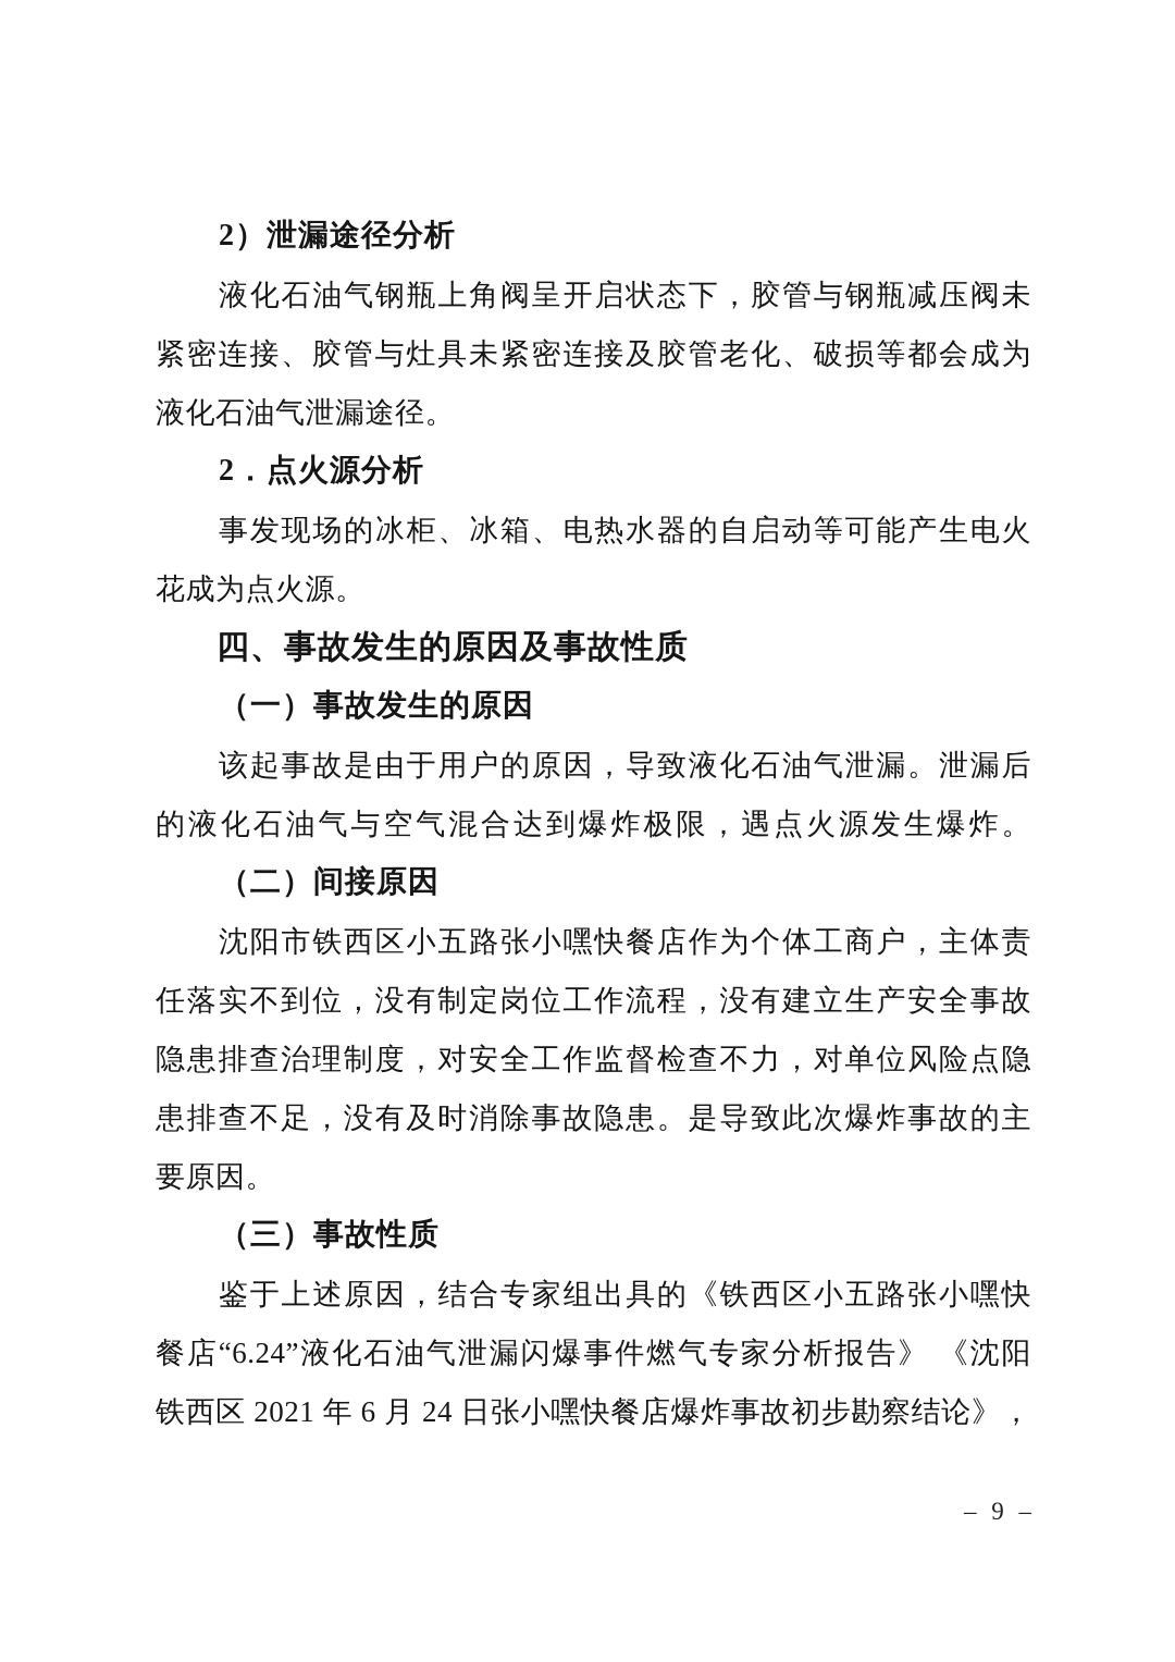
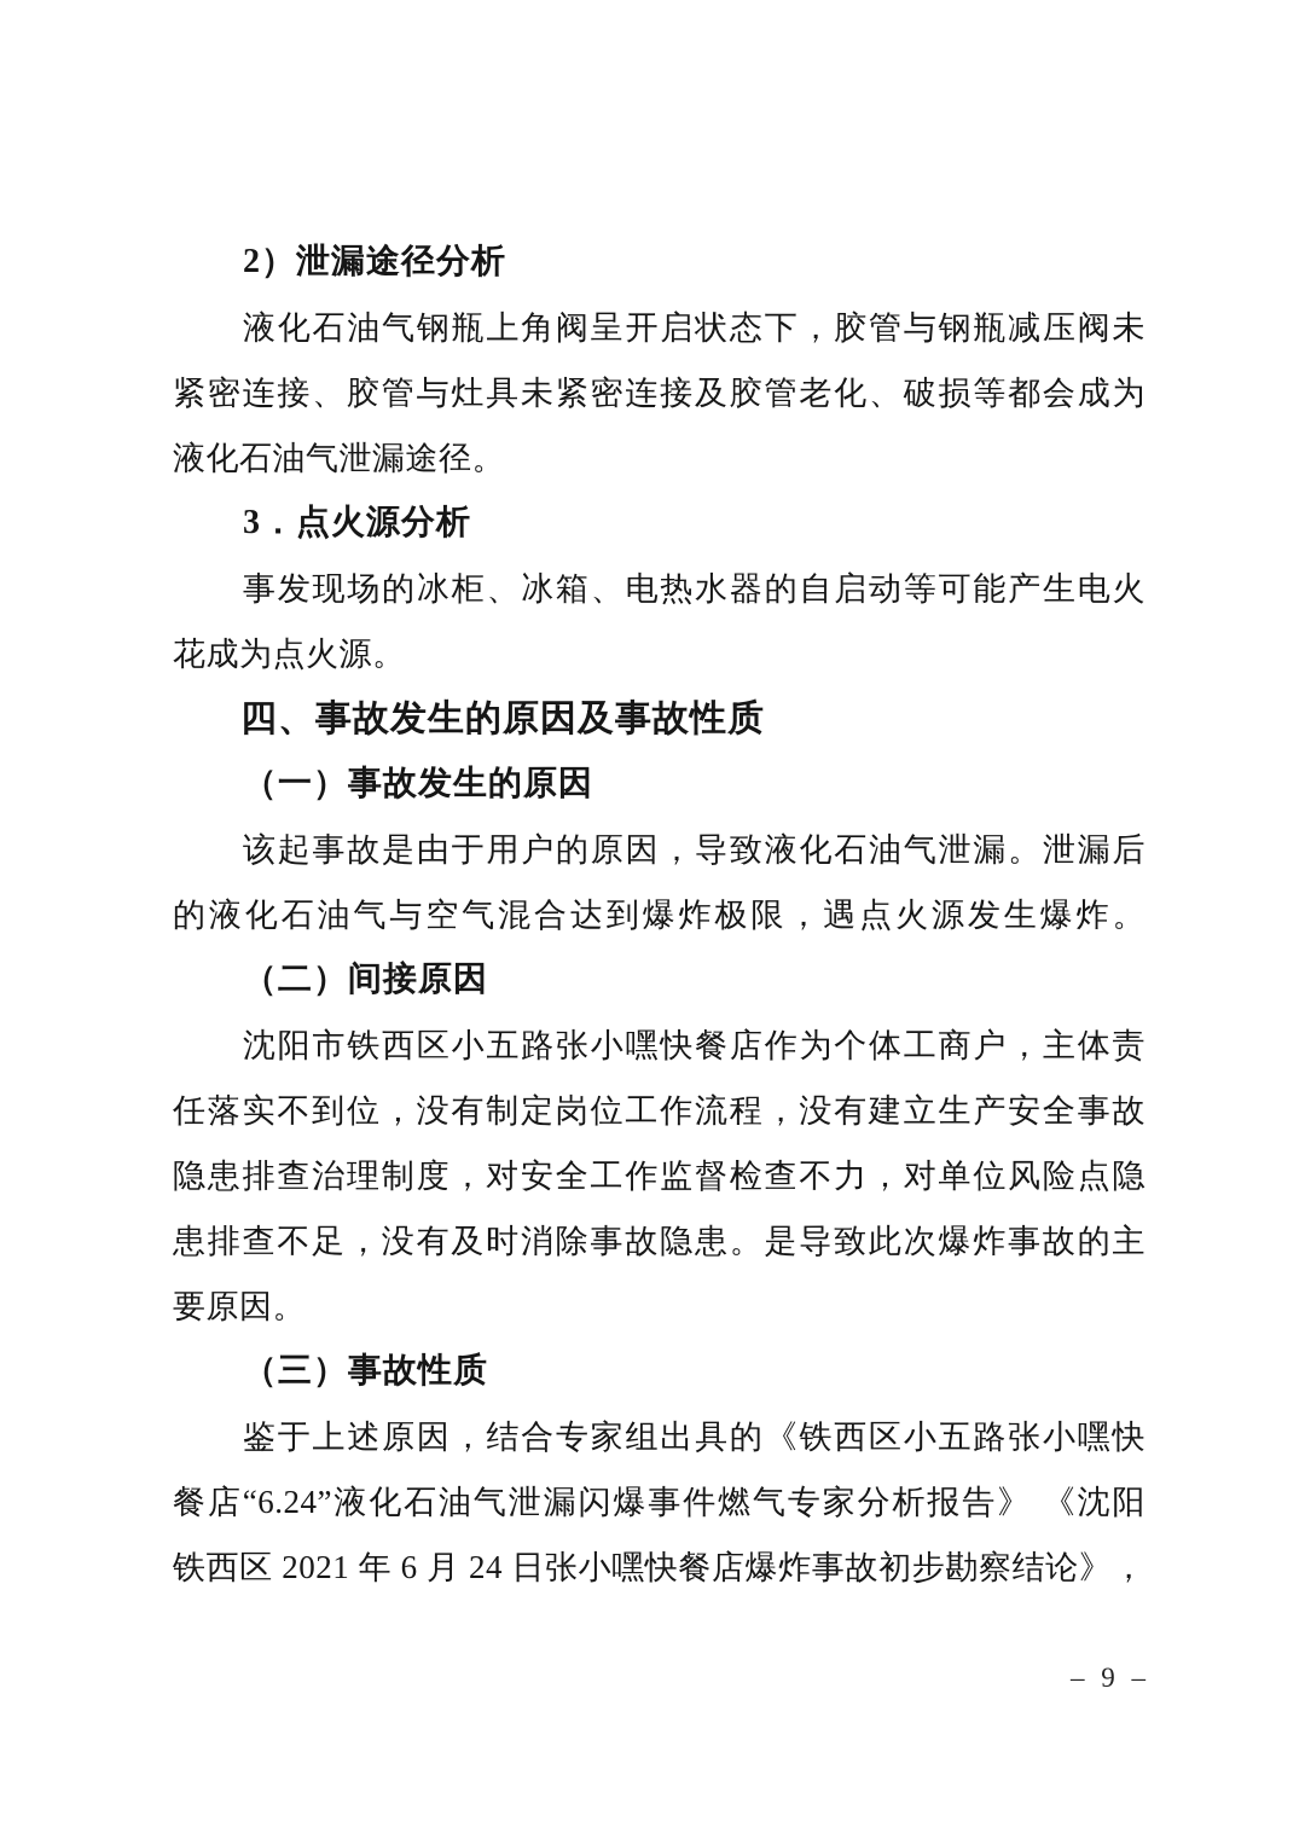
  2）泄漏途径分析
  液化石油气钢瓶上角阀呈开启状态下，胶管与钢瓶减压阀未
  紧密连接、胶管与灶具未紧密连接及胶管老化、破损等都会成为
  液化石油气泄漏途径。
- 2．点火源分析
+ 3．点火源分析
  事发现场的冰柜、冰箱、电热水器的自启动等可能产生电火
  花成为点火源。
  四、事故发生的原因及事故性质
  （一）事故发生的原因
  该起事故是由于用户的原因，导致液化石油气泄漏。泄漏后
  的液化石油气与空气混合达到爆炸极限，遇点火源发生爆炸。
  （二）间接原因
  沈阳市铁西区小五路张小嘿快餐店作为个体工商户，主体责
  任落实不到位，没有制定岗位工作流程，没有建立生产安全事故
  隐患排查治理制度，对安全工作监督检查不力，对单位风险点隐
  患排查不足，没有及时消除事故隐患。是导致此次爆炸事故的主
  要原因。
  （三）事故性质
  鉴于上述原因，结合专家组出具的《铁西区小五路张小嘿快
  餐店“6.24”液化石油气泄漏闪爆事件燃气专家分析报告》 《沈阳
  铁西区 2021 年 6 月 24 日张小嘿快餐店爆炸事故初步勘察结论》，
  – 9 –
